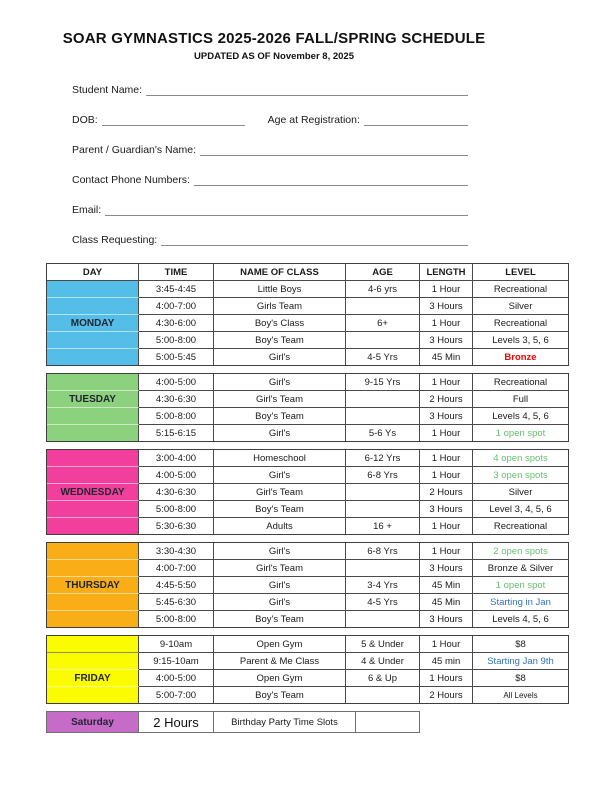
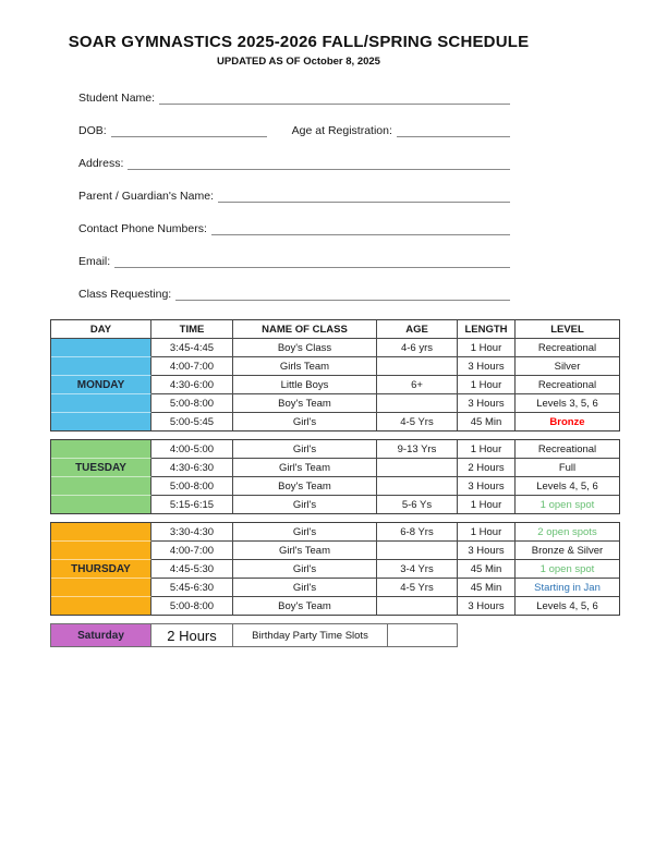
  SOAR GYMNASTICS 2025-2026 FALL/SPRING SCHEDULE
- UPDATED AS OF November 8, 2025
+ UPDATED AS OF October 8, 2025
  Student Name:
  DOB:
  Age at Registration:
+ Address:
  Parent / Guardian's Name:
  Contact Phone Numbers:
  Email:
  Class Requesting:
  DAY	TIME	NAME OF CLASS	AGE	LENGTH	LEVEL
- 	3:45-4:45	Little Boys	4-6 yrs	1 Hour	Recreational
+ 	3:45-4:45	Boy's Class	4-6 yrs	1 Hour	Recreational
  	4:00-7:00	Girls Team		3 Hours	Silver
- MONDAY	4:30-6:00	Boy's Class	6+	1 Hour	Recreational
+ MONDAY	4:30-6:00	Little Boys	6+	1 Hour	Recreational
  	5:00-8:00	Boy's Team		3 Hours	Levels 3, 5, 6
  	5:00-5:45	Girl's	4-5 Yrs	45 Min	Bronze
- 	4:00-5:00	Girl's	9-15 Yrs	1 Hour	Recreational
+ 	4:00-5:00	Girl's	9-13 Yrs	1 Hour	Recreational
  TUESDAY	4:30-6:30	Girl's Team		2 Hours	Full
  	5:00-8:00	Boy's Team		3 Hours	Levels 4, 5, 6
  	5:15-6:15	Girl's	5-6 Ys	1 Hour	1 open spot
- 	3:00-4:00	Homeschool	6-12 Yrs	1 Hour	4 open spots
- 	4:00-5:00	Girl's	6-8 Yrs	1 Hour	3 open spots
- WEDNESDAY	4:30-6:30	Girl's Team		2 Hours	Silver
- 	5:00-8:00	Boy's Team		3 Hours	Level 3, 4, 5, 6
- 	5:30-6:30	Adults	16 +	1 Hour	Recreational
  	3:30-4:30	Girl's	6-8 Yrs	1 Hour	2 open spots
  	4:00-7:00	Girl's Team		3 Hours	Bronze & Silver
- THURSDAY	4:45-5:50	Girl's	3-4 Yrs	45 Min	1 open spot
+ THURSDAY	4:45-5:30	Girl's	3-4 Yrs	45 Min	1 open spot
  	5:45-6:30	Girl's	4-5 Yrs	45 Min	Starting in Jan
  	5:00-8:00	Boy's Team		3 Hours	Levels 4, 5, 6
- 	9-10am	Open Gym	5 & Under	1 Hour	$8
- 	9:15-10am	Parent & Me Class	4 & Under	45 min	Starting Jan 9th
- FRIDAY	4:00-5:00	Open Gym	6 & Up	1 Hours	$8
- 	5:00-7:00	Boy's Team		2 Hours	All Levels
  Saturday	2 Hours	Birthday Party Time Slots
